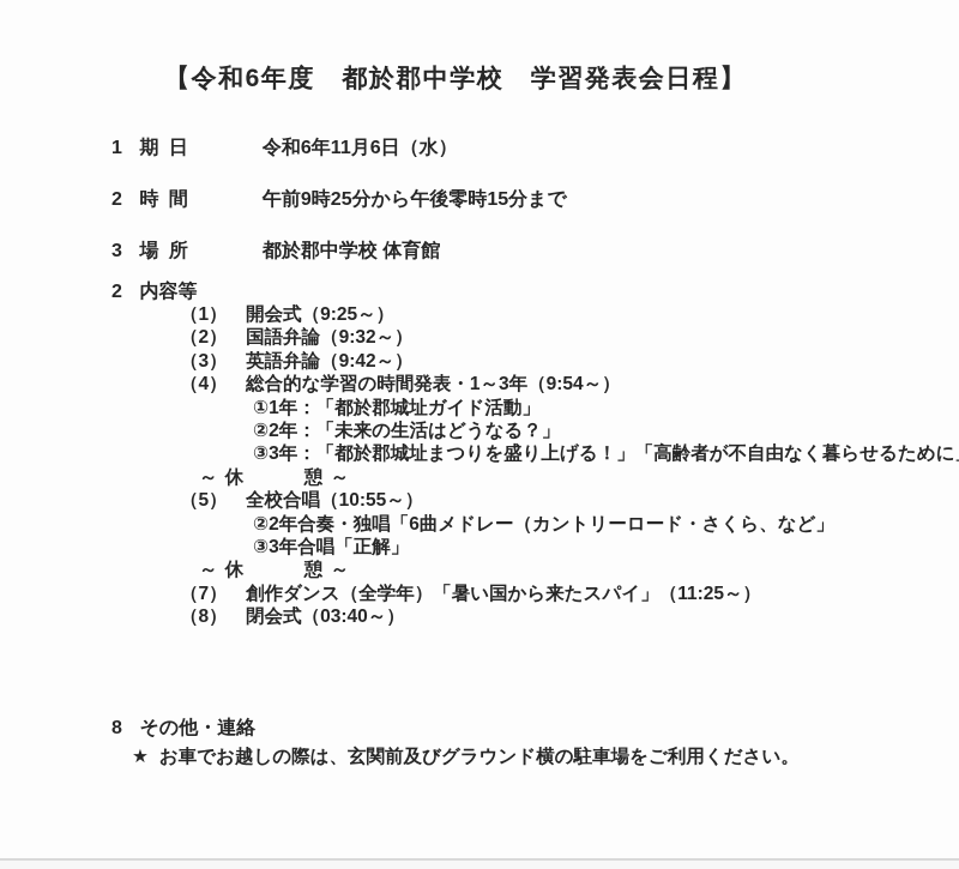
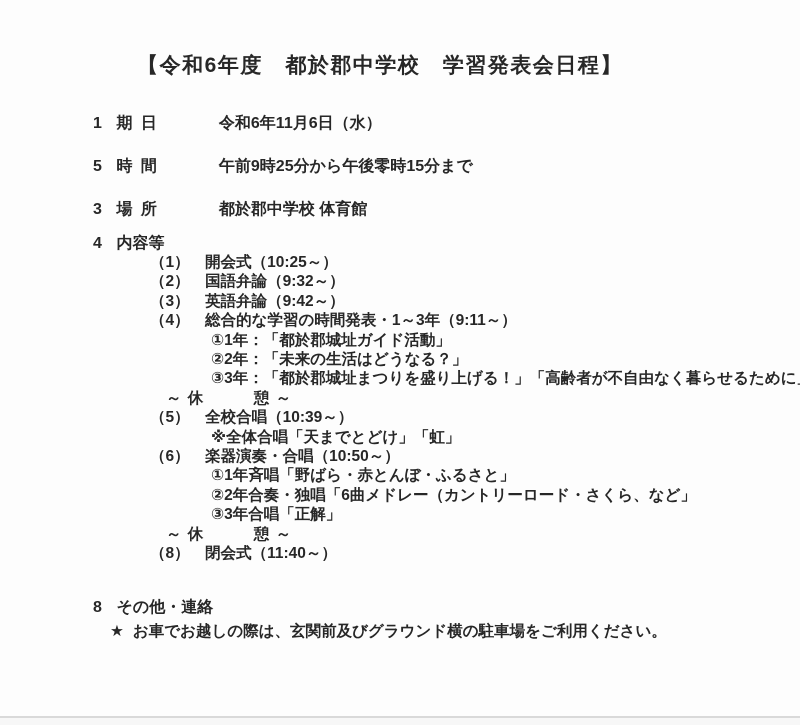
  【令和6年度 都於郡中学校 学習発表会日程】
  1 期 日 令和6年11月6日（水）
- 2 時 間 午前9時25分から午後零時15分まで
+ 5 時 間 午前9時25分から午後零時15分まで
  3 場 所 都於郡中学校 体育館
- 2 内容等
+ 4 内容等
- （1） 開会式（9:25～）
+ （1） 開会式（10:25～）
  （2） 国語弁論（9:32～）
  （3） 英語弁論（9:42～）
- （4） 総合的な学習の時間発表・1～3年（9:54～）
+ （4） 総合的な学習の時間発表・1～3年（9:11～）
  ①1年：「都於郡城址ガイド活動」
  ②2年：「未来の生活はどうなる？」
  ③3年：「都於郡城址まつりを盛り上げる！」「高齢者が不自由なく暮らせるために
  ～ 休 憩 ～
- （5） 全校合唱（10:55～）
+ （5） 全校合唱（10:39～）
+ ※全体合唱「天までとどけ」「虹」
+ （6） 楽器演奏・合唱（10:50～）
+ ①1年斉唱「野ばら・赤とんぼ・ふるさと」
  ②2年合奏・独唱「6曲メドレー（カントリーロード・さくら、など」
  ③3年合唱「正解」
  ～ 休 憩 ～
- （7） 創作ダンス（全学年）「暑い国から来たスパイ」（11:25～）
- （8） 閉会式（03:40～）
+ （8） 閉会式（11:40～）
  8 その他・連絡
  ★ お車でお越しの際は、玄関前及びグラウンド横の駐車場をご利用ください。
